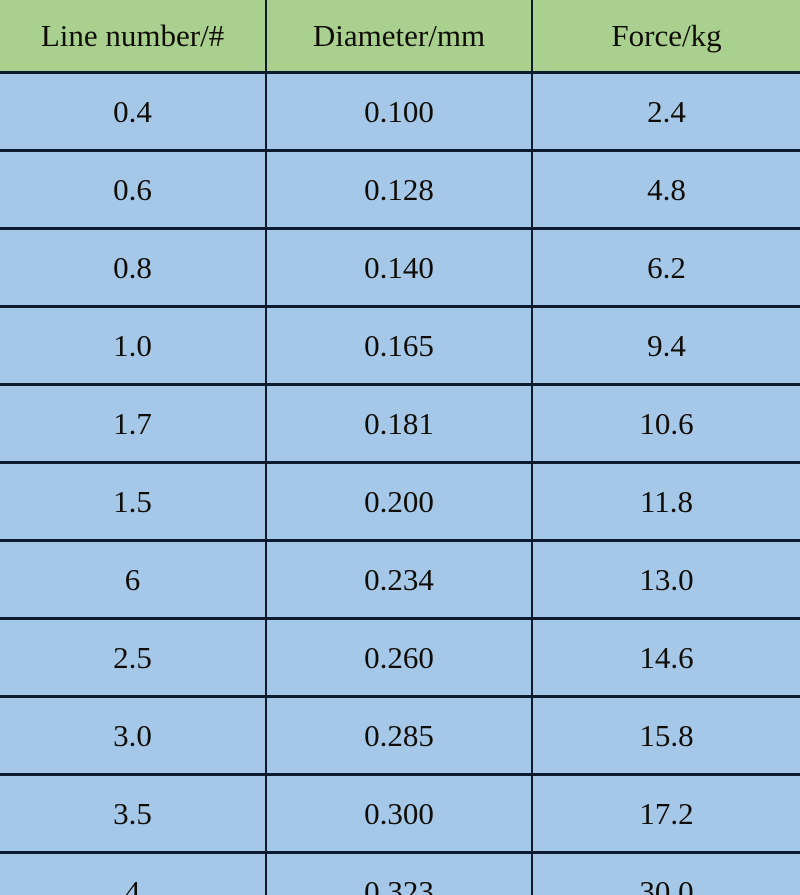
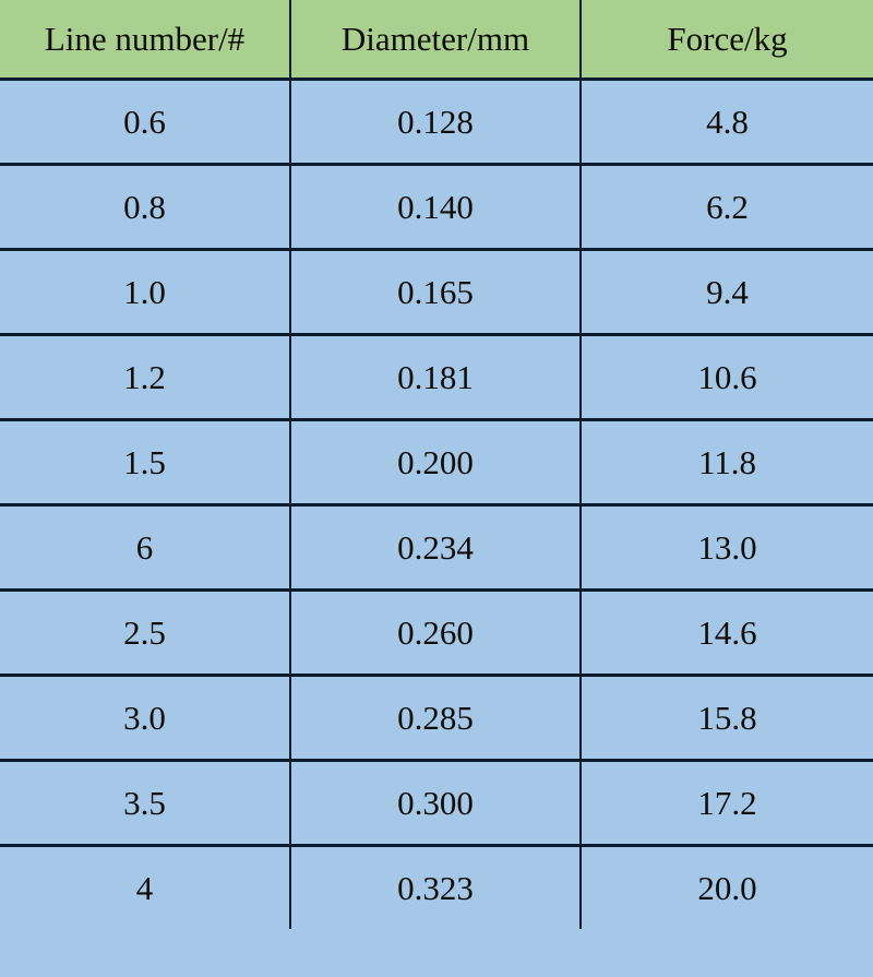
  Line number/#	Diameter/mm	Force/kg
- 0.4	0.100	2.4
  0.6	0.128	4.8
  0.8	0.140	6.2
  1.0	0.165	9.4
- 1.7	0.181	10.6
+ 1.2	0.181	10.6
  1.5	0.200	11.8
  6	0.234	13.0
  2.5	0.260	14.6
  3.0	0.285	15.8
  3.5	0.300	17.2
- 4	0.323	30.0
+ 4	0.323	20.0
